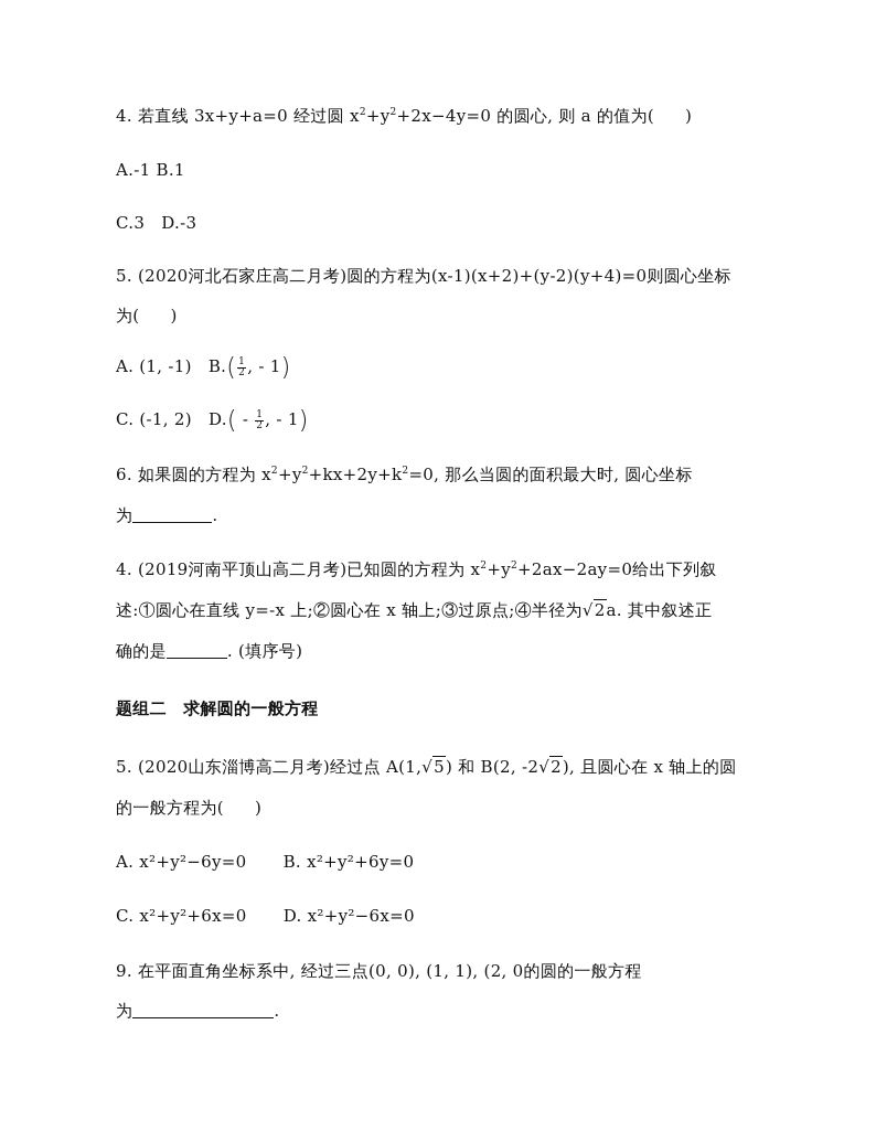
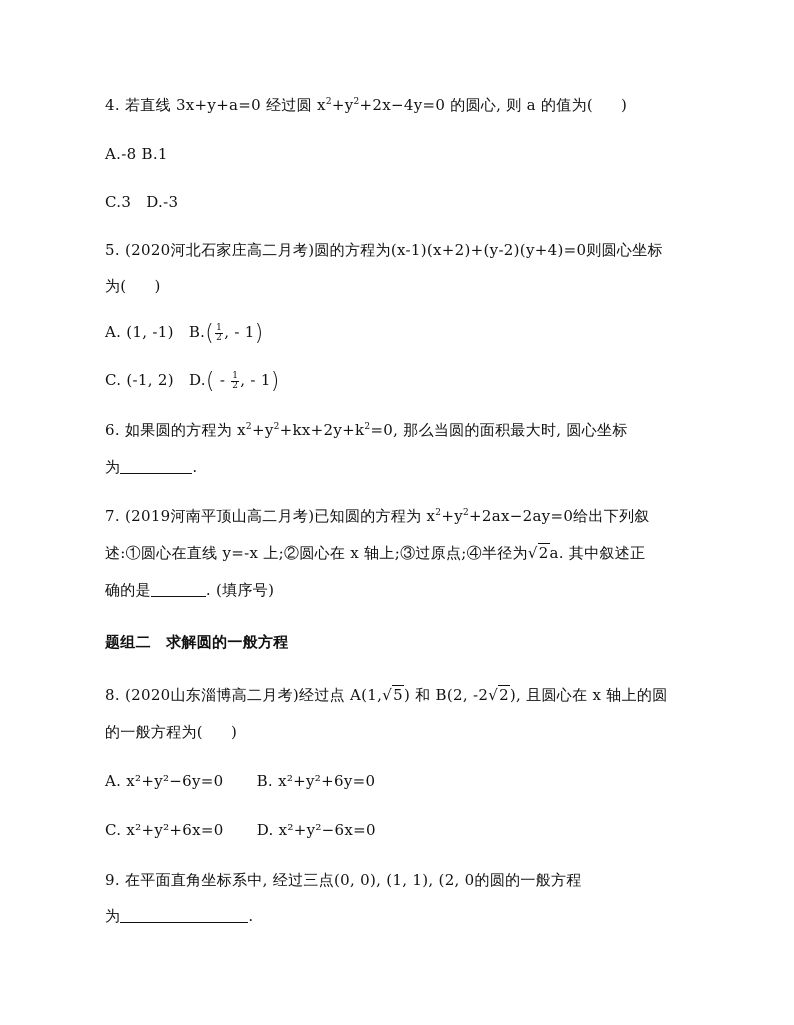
  4. 若直线 3x+y+a=0 经过圆 x2+y2+2x−4y=0 的圆心, 则 a 的值为( )
- A.-1 B.1
+ A.-8 B.1
  C.3 D.-3
  5. (2020河北石家庄高二月考)圆的方程为(x-1)(x+2)+(y-2)(y+4)=0则圆心坐标
  为( )
  A. (1, -1) B.(
  1
  2
  , - 1)
  C. (-1, 2) D.( -
  1
  2
  , - 1)
  6. 如果圆的方程为 x2+y2+kx+2y+k2=0, 那么当圆的面积最大时, 圆心坐标
  为 .
- 4. (2019河南平顶山高二月考)已知圆的方程为 x2+y2+2ax−2ay=0给出下列叙
+ 7. (2019河南平顶山高二月考)已知圆的方程为 x2+y2+2ax−2ay=0给出下列叙
  述:①圆心在直线 y=-x 上;②圆心在 x 轴上;③过原点;④半径为√2a. 其中叙述正
  确的是 . (填序号)
  题组二 求解圆的一般方程
- 5. (2020山东淄博高二月考)经过点 A(1,√5) 和 B(2, -2√2), 且圆心在 x 轴上的圆
+ 8. (2020山东淄博高二月考)经过点 A(1,√5) 和 B(2, -2√2), 且圆心在 x 轴上的圆
  的一般方程为( )
  A. x²+y²−6y=0 B. x²+y²+6y=0
  C. x²+y²+6x=0 D. x²+y²−6x=0
  9. 在平面直角坐标系中, 经过三点(0, 0), (1, 1), (2, 0的圆的一般方程
  为 .
